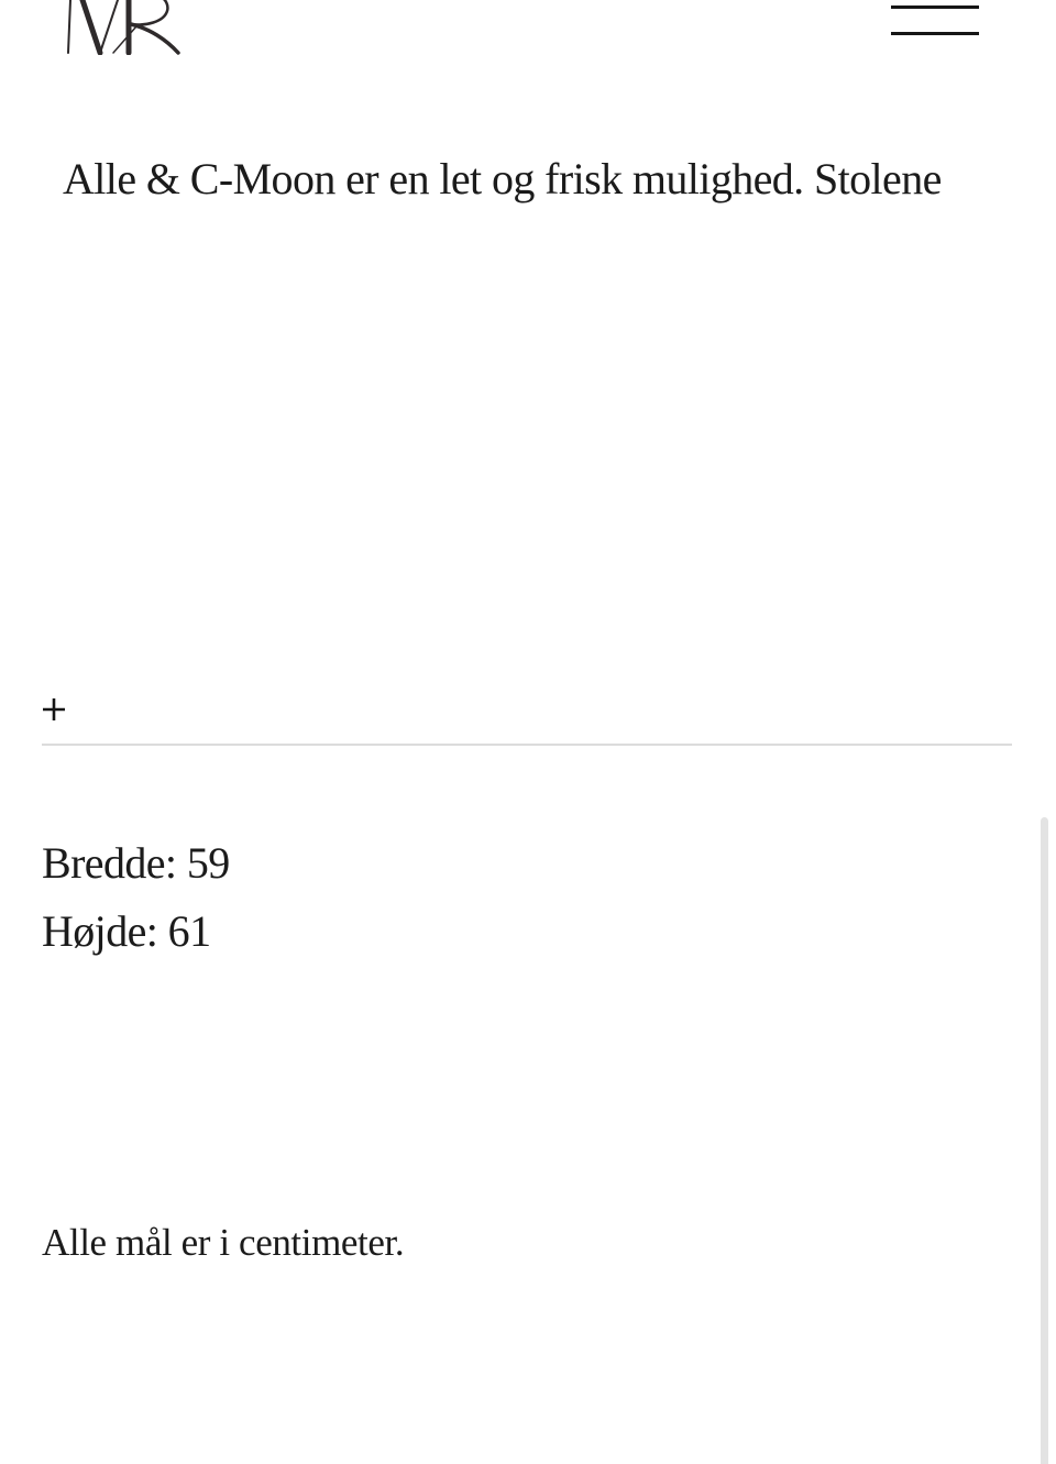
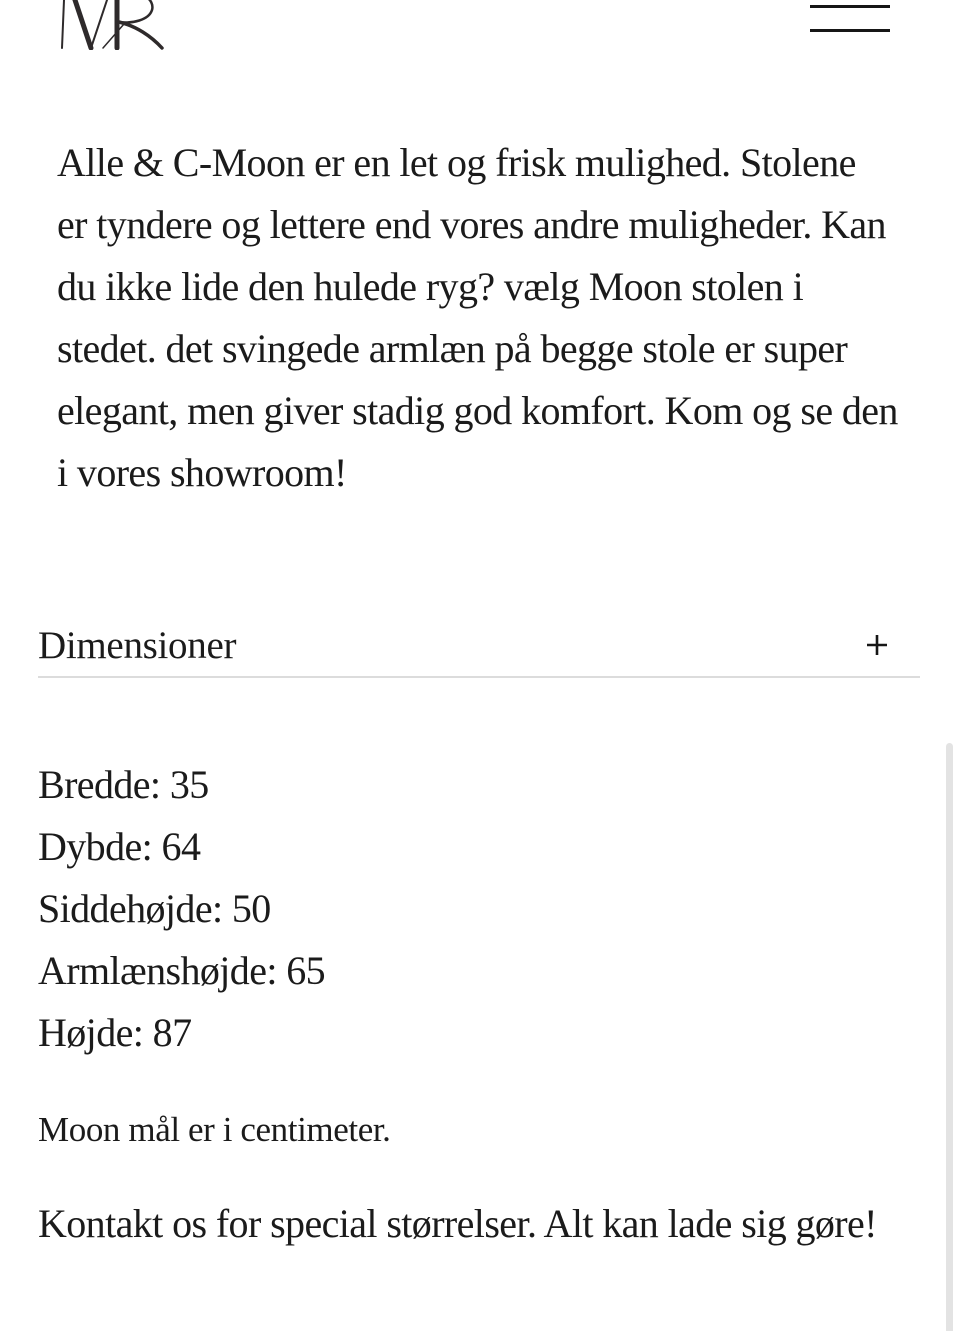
  Alle & C-Moon er en let og frisk mulighed. Stolene
+ er tyndere og lettere end vores andre muligheder. Kan
+ du ikke lide den hulede ryg? vælg Moon stolen i
+ stedet. det svingede armlæn på begge stole er super
+ elegant, men giver stadig god komfort. Kom og se den
+ i vores showroom!
+ Dimensioner
- Bredde: 59
+ Bredde: 35
+ Dybde: 64
+ Siddehøjde: 50
+ Armlænshøjde: 65
- Højde: 61
+ Højde: 87
- Alle mål er i centimeter.
+ Moon mål er i centimeter.
+ Kontakt os for special størrelser. Alt kan lade sig gøre!
